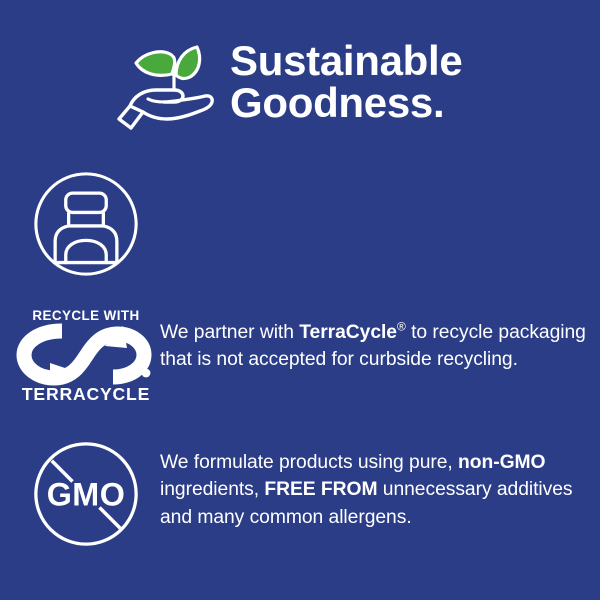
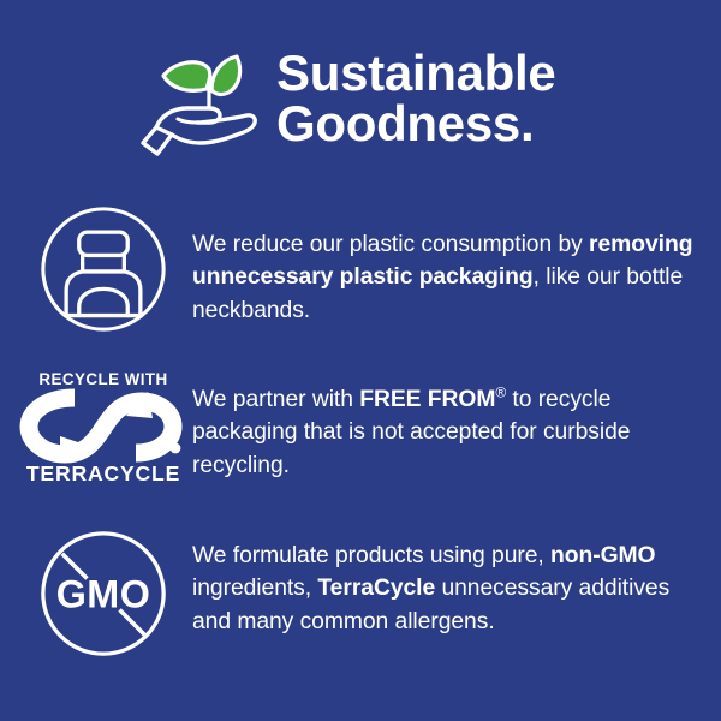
  Sustainable
  Goodness.
+ We reduce our plastic consumption by removing unnecessary plastic packaging, like our bottle neckbands.
  RECYCLE WITH
  TERRACYCLE
- We partner with TerraCycle® to recycle packaging that is not accepted for curbside recycling.
+ We partner with FREE FROM® to recycle packaging that is not accepted for curbside recycling.
  GMO
- We formulate products using pure, non-GMO ingredients, FREE FROM unnecessary additives and many common allergens.
+ We formulate products using pure, non-GMO ingredients, TerraCycle unnecessary additives and many common allergens.
